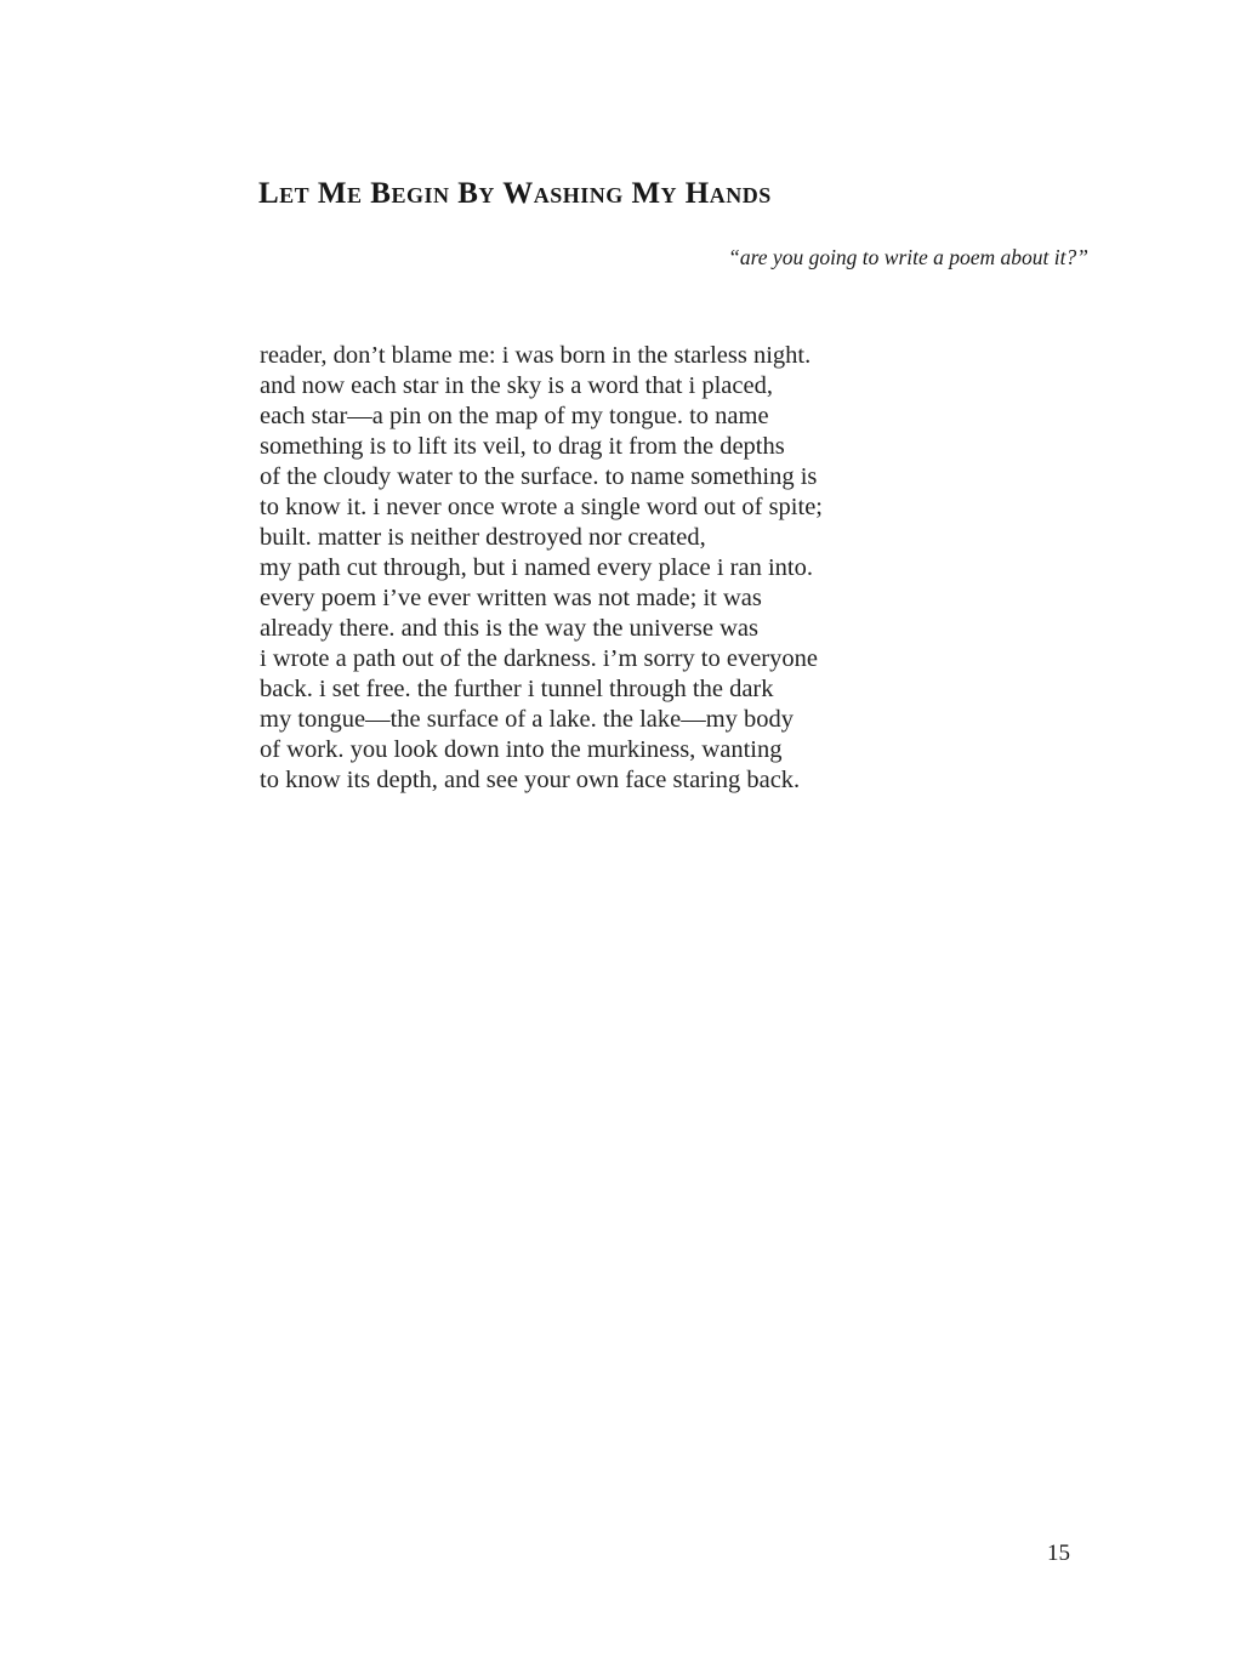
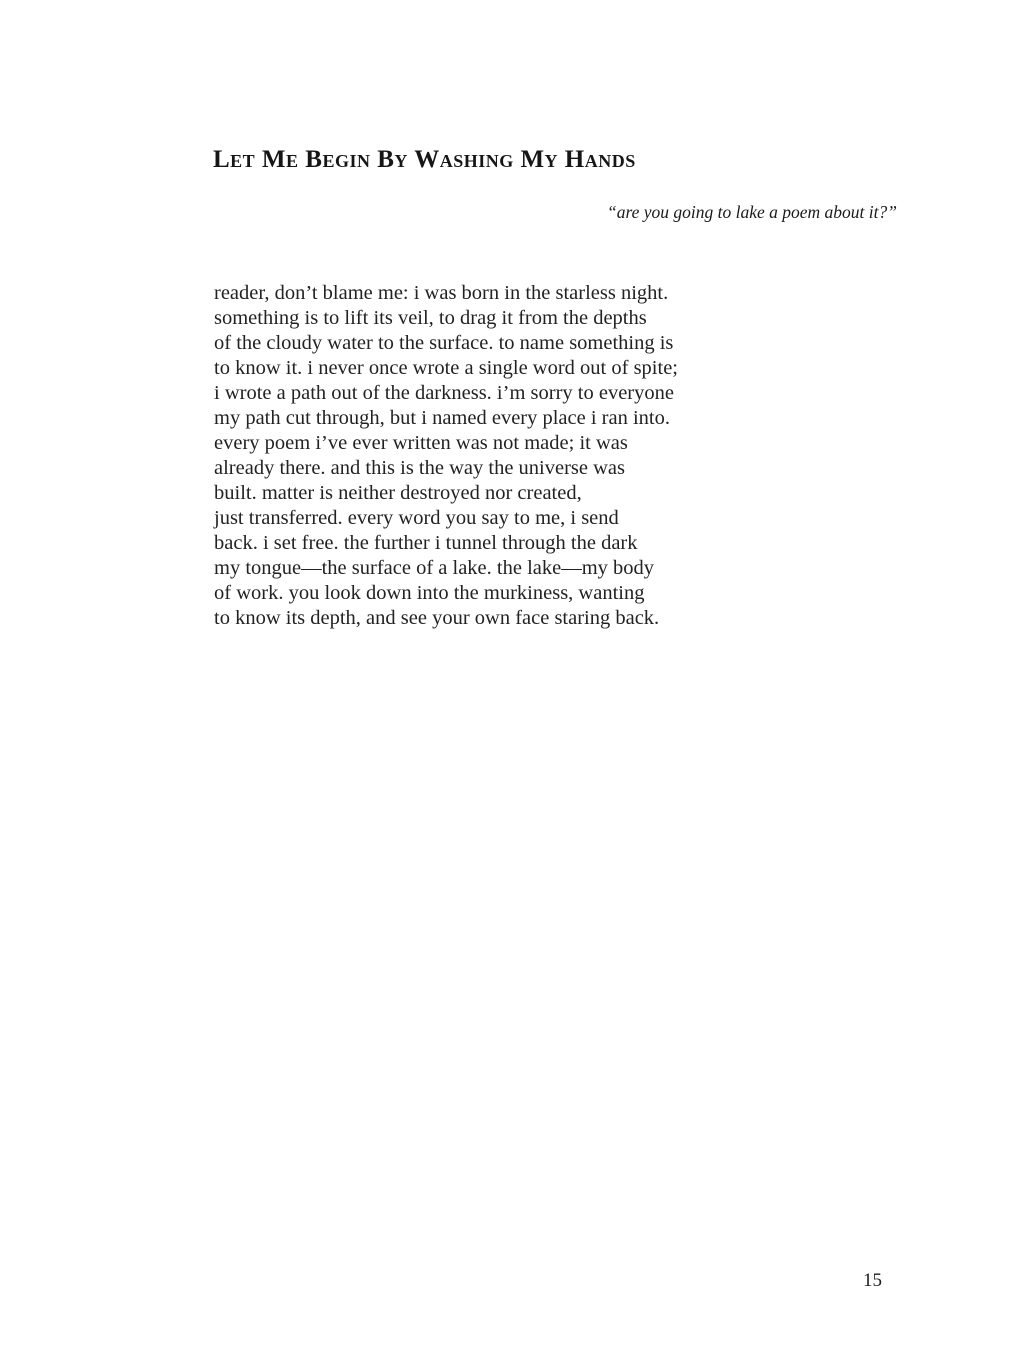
  Let Me Begin By Washing My Hands
- “are you going to write a poem about it?”
+ “are you going to lake a poem about it?”
  reader, don’t blame me: i was born in the starless night.
- and now each star in the sky is a word that i placed,
- each star—a pin on the map of my tongue. to name
  something is to lift its veil, to drag it from the depths
  of the cloudy water to the surface. to name something is
  to know it. i never once wrote a single word out of spite;
- built. matter is neither destroyed nor created,
+ i wrote a path out of the darkness. i’m sorry to everyone
  my path cut through, but i named every place i ran into.
  every poem i’ve ever written was not made; it was
  already there. and this is the way the universe was
- i wrote a path out of the darkness. i’m sorry to everyone
+ built. matter is neither destroyed nor created,
+ just transferred. every word you say to me, i send
  back. i set free. the further i tunnel through the dark
  my tongue—the surface of a lake. the lake—my body
  of work. you look down into the murkiness, wanting
  to know its depth, and see your own face staring back.
  15
